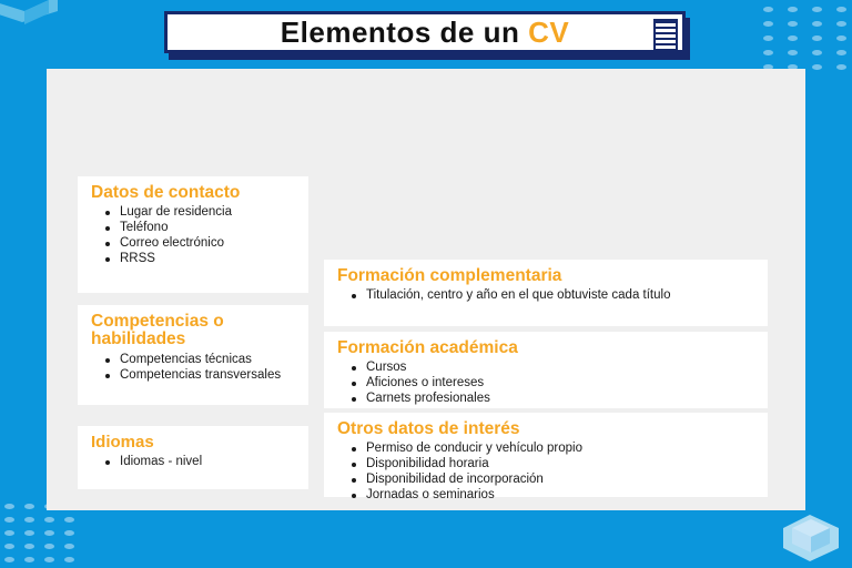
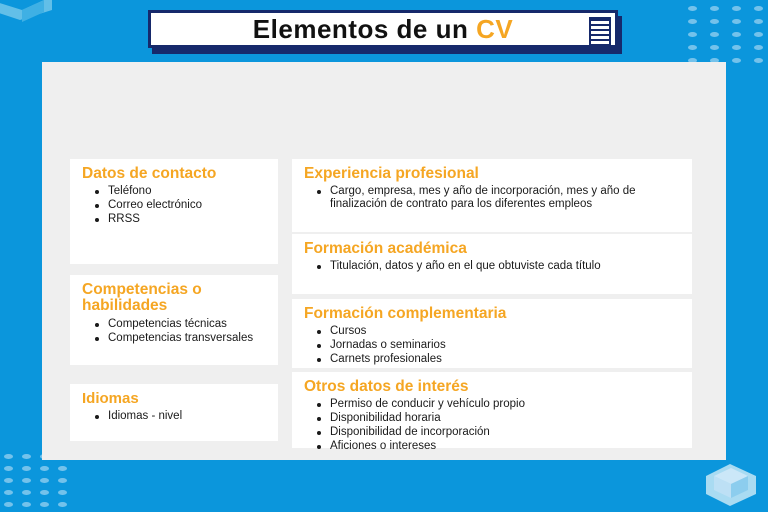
  Elementos de un CV
  Datos de contacto
- Lugar de residencia
  Teléfono
  Correo electrónico
  RRSS
  Competencias o habilidades
  Competencias técnicas
  Competencias transversales
  Idiomas
  Idiomas - nivel
+ Experiencia profesional
+ Cargo, empresa, mes y año de incorporación, mes y año de finalización de contrato para los diferentes empleos
- Formación complementaria
+ Formación académica
- Titulación, centro y año en el que obtuviste cada título
+ Titulación, datos y año en el que obtuviste cada título
- Formación académica
+ Formación complementaria
  Cursos
- Aficiones o intereses
+ Jornadas o seminarios
  Carnets profesionales
  Otros datos de interés
  Permiso de conducir y vehículo propio
  Disponibilidad horaria
  Disponibilidad de incorporación
- Jornadas o seminarios
+ Aficiones o intereses
